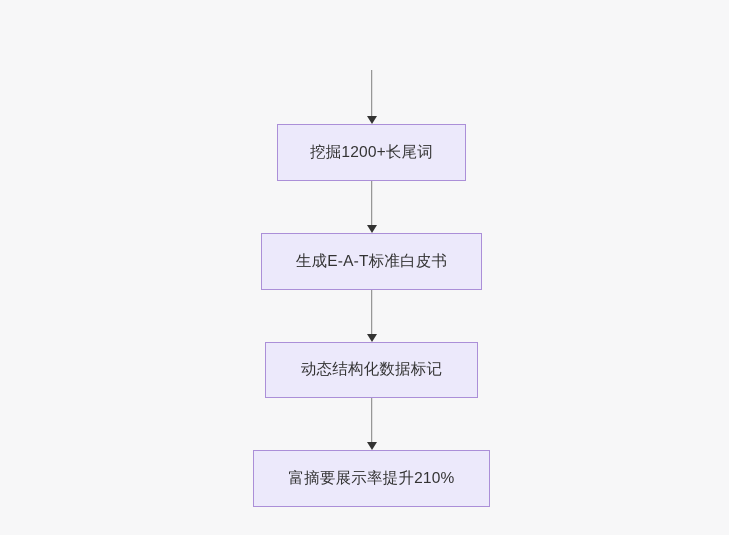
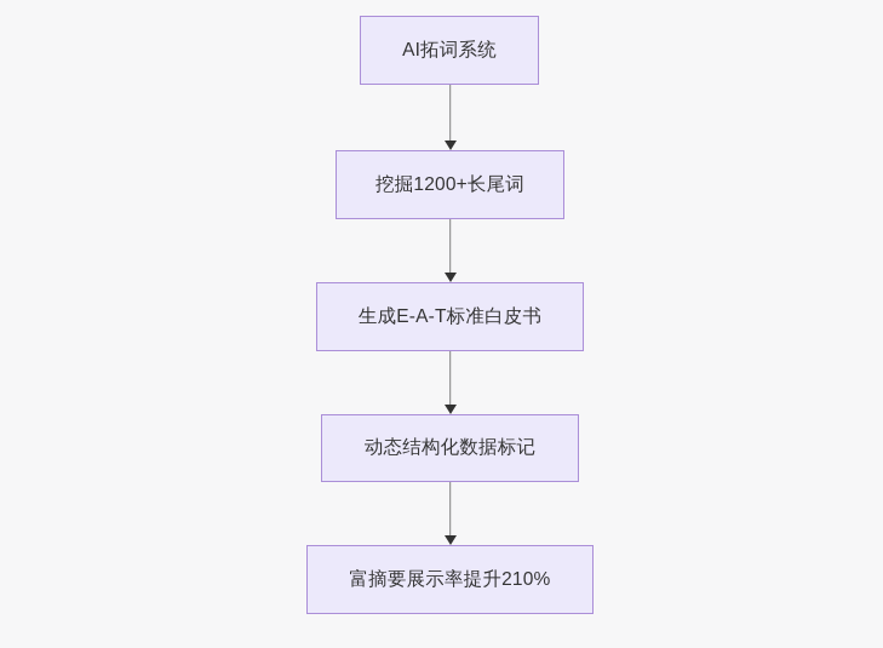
+ AI拓词系统
  挖掘1200+长尾词
  生成E-A-T标准白皮书
  动态结构化数据标记
  富摘要展示率提升210%
